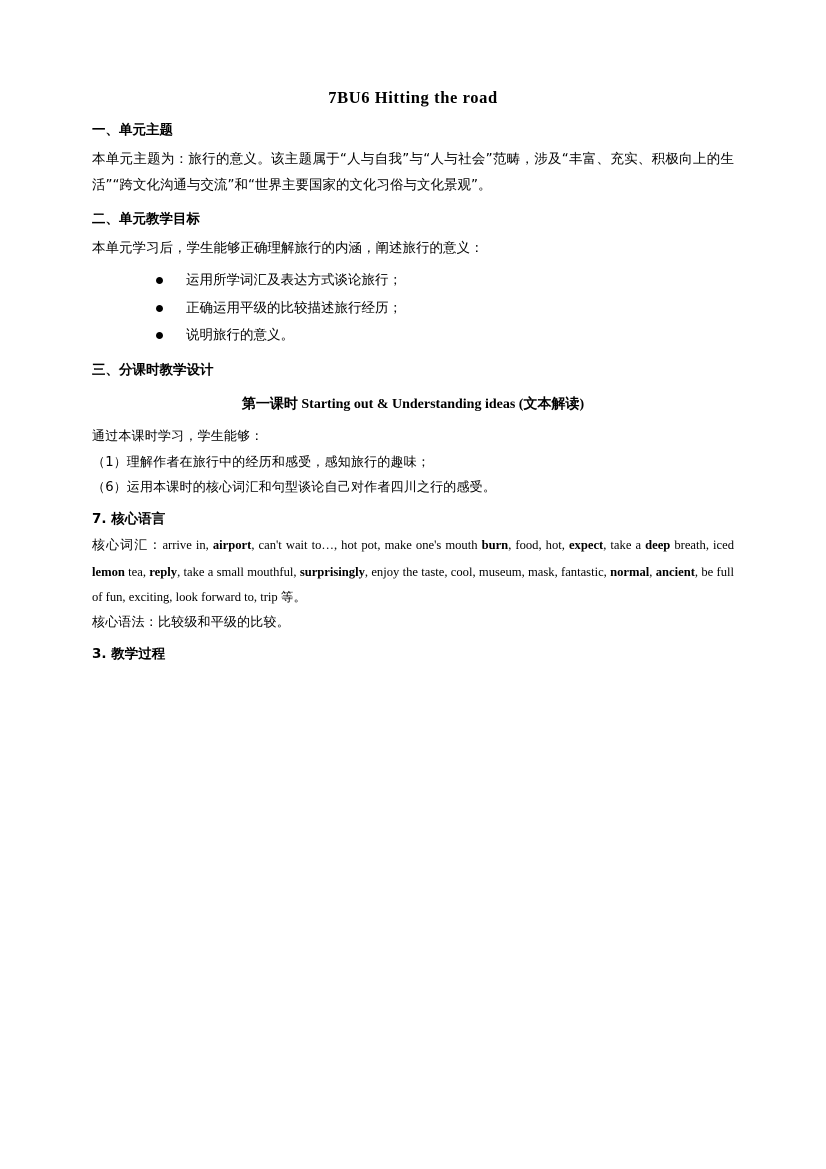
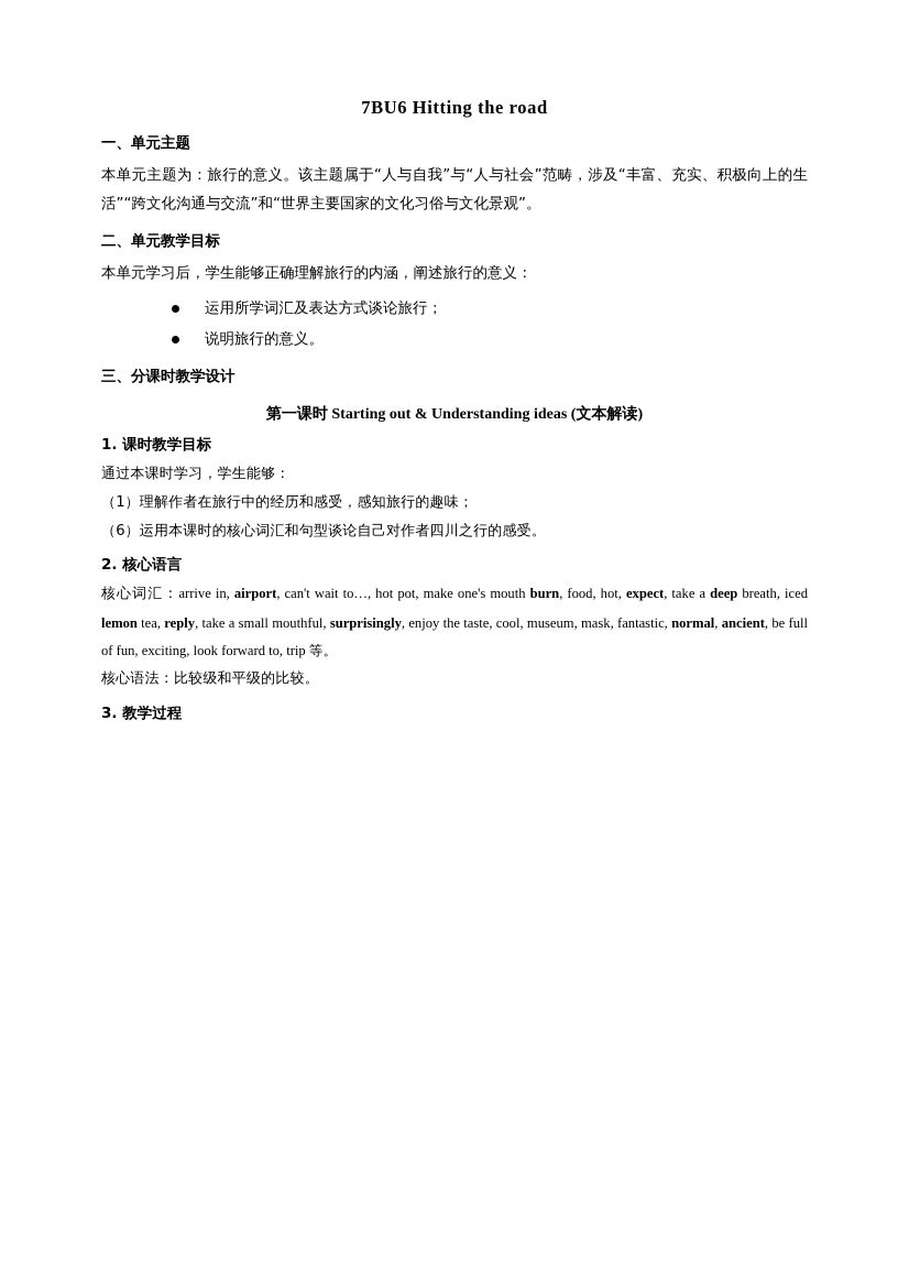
  7BU6 Hitting the road
  一、单元主题
  本单元主题为：旅行的意义。该主题属于“人与自我”与“人与社会”范畴，涉及“丰富、充实、积极向上的生活”“跨文化沟通与交流”和“世界主要国家的文化习俗与文化景观”。
  二、单元教学目标
  本单元学习后，学生能够正确理解旅行的内涵，阐述旅行的意义：
  运用所学词汇及表达方式谈论旅行；
- 正确运用平级的比较描述旅行经历；
  说明旅行的意义。
  三、分课时教学设计
  第一课时 Starting out & Understanding ideas (文本解读)
+ 1. 课时教学目标
  通过本课时学习，学生能够：
  （1）理解作者在旅行中的经历和感受，感知旅行的趣味；
  （6）运用本课时的核心词汇和句型谈论自己对作者四川之行的感受。
- 7. 核心语言
+ 2. 核心语言
  核心词汇：arrive in, airport, can't wait to…, hot pot, make one's mouth burn, food, hot, expect, take a deep breath, iced lemon tea, reply, take a small mouthful, surprisingly, enjoy the taste, cool, museum, mask, fantastic, normal, ancient, be full of fun, exciting, look forward to, trip 等。
  核心语法：比较级和平级的比较。
  3. 教学过程
